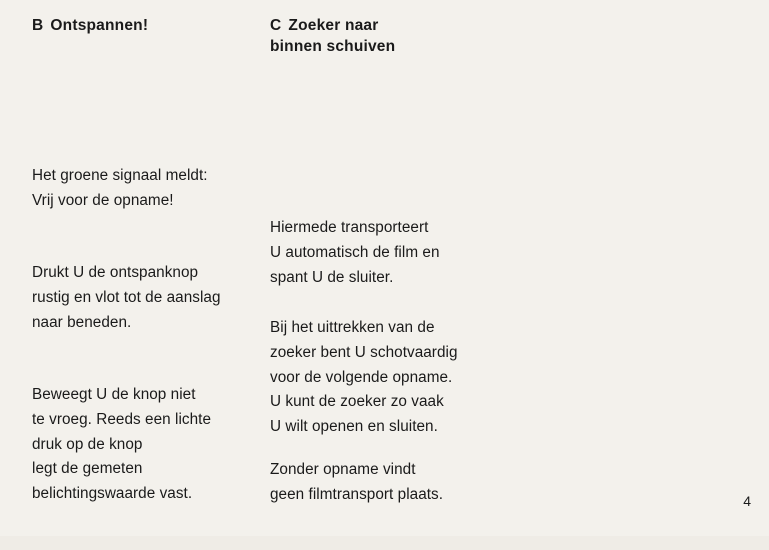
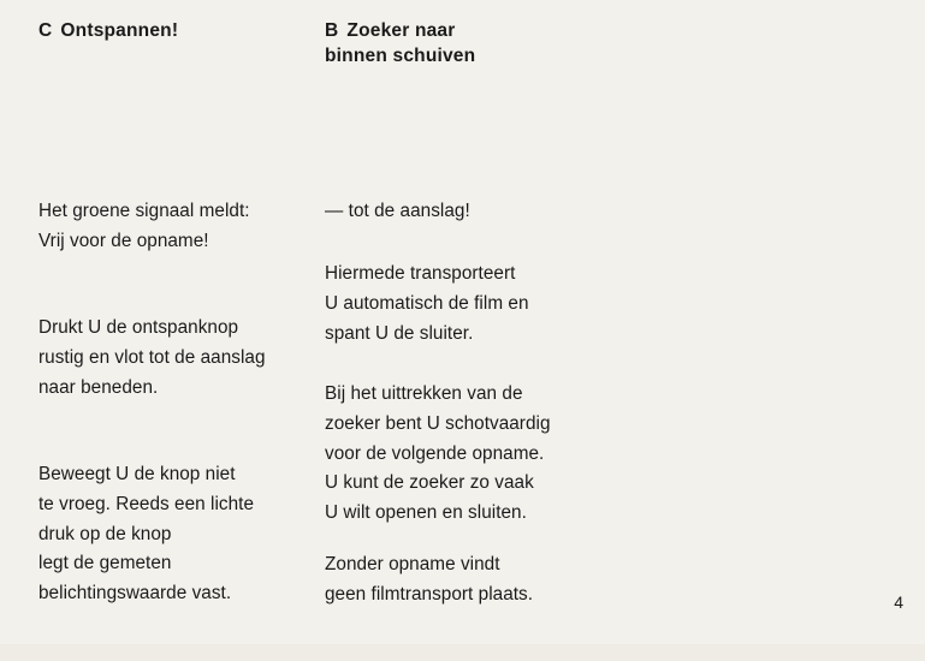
- B Ontspannen!
+ C Ontspannen!
  Het groene signaal meldt:
  Vrij voor de opname!
  Drukt U de ontspanknop
  rustig en vlot tot de aanslag
  naar beneden.
  Beweegt U de knop niet
  te vroeg. Reeds een lichte
  druk op de knop
  legt de gemeten
  belichtingswaarde vast.
- C Zoeker naar
+ B Zoeker naar
  binnen schuiven
+ — tot de aanslag!
  Hiermede transporteert
  U automatisch de film en
  spant U de sluiter.
  Bij het uittrekken van de
  zoeker bent U schotvaardig
  voor de volgende opname.
  U kunt de zoeker zo vaak
  U wilt openen en sluiten.
  Zonder opname vindt
  geen filmtransport plaats.
  4
